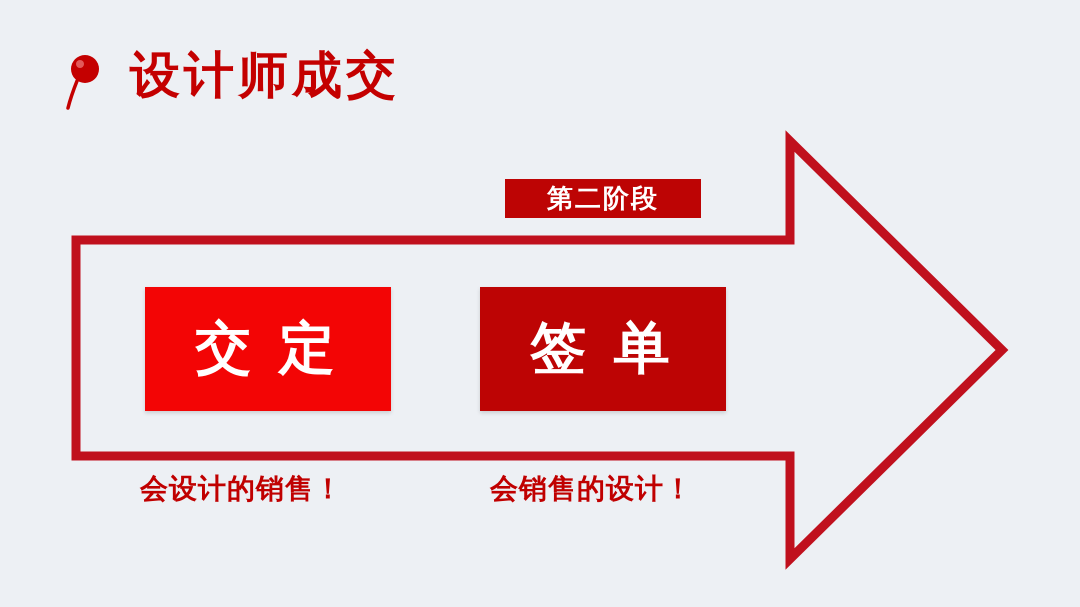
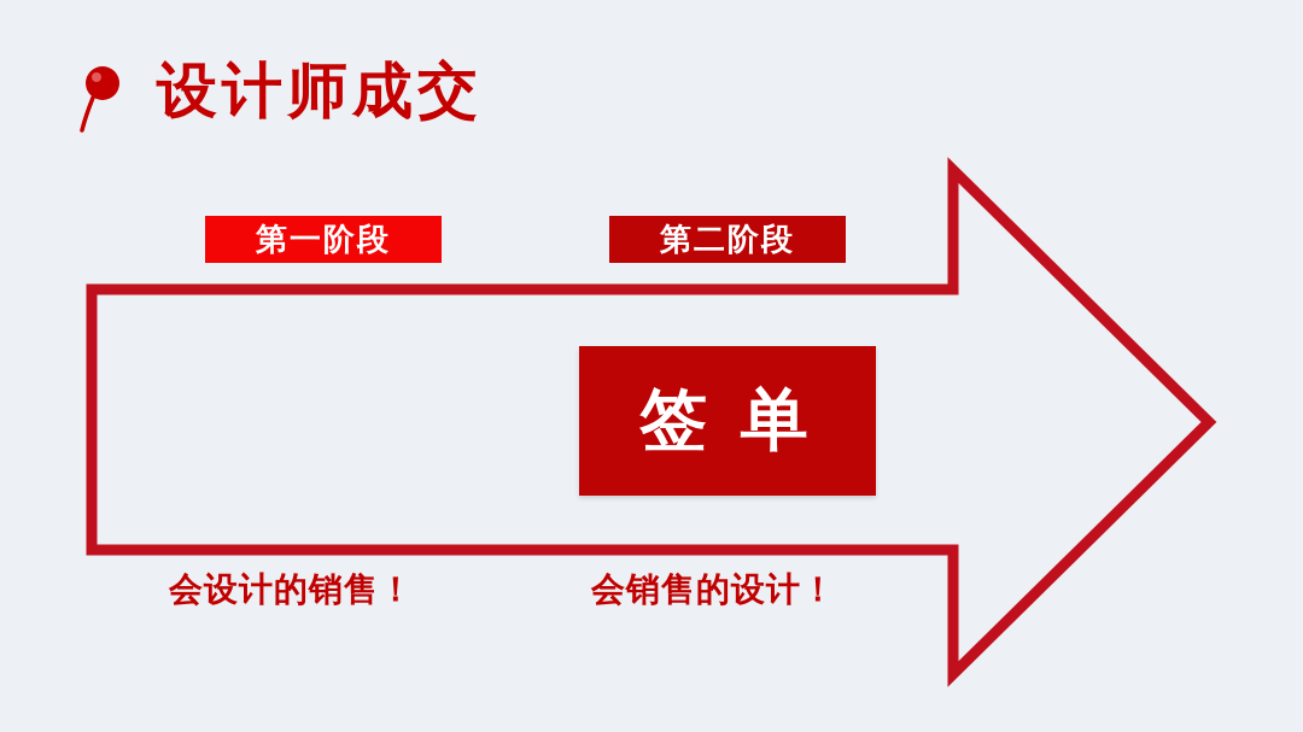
  设计师成交
+ 第一阶段
  第二阶段
- 交 定
  签 单
  会设计的销售！
  会销售的设计！
